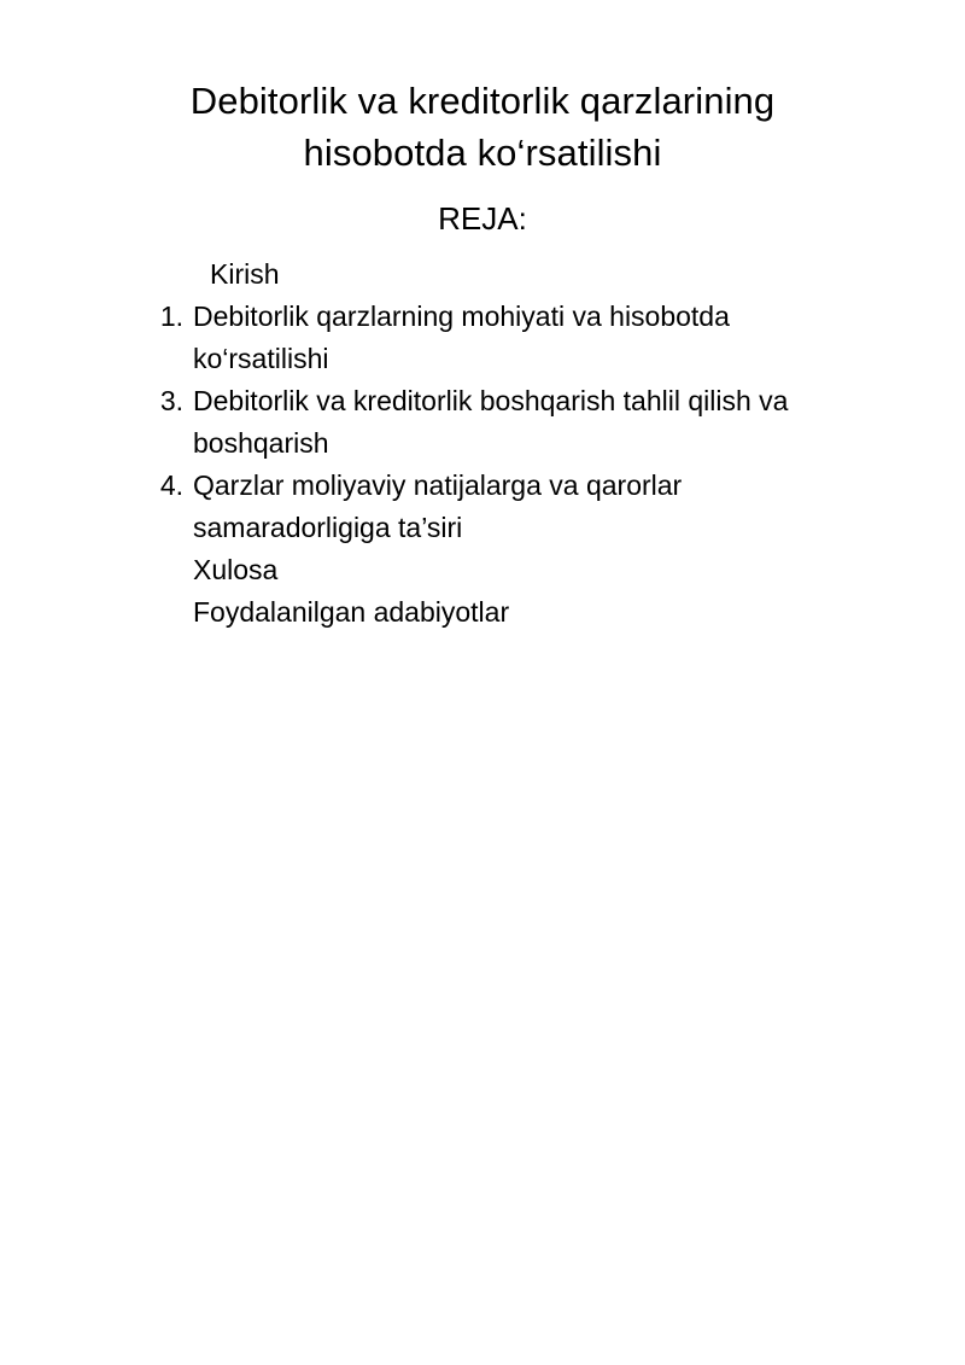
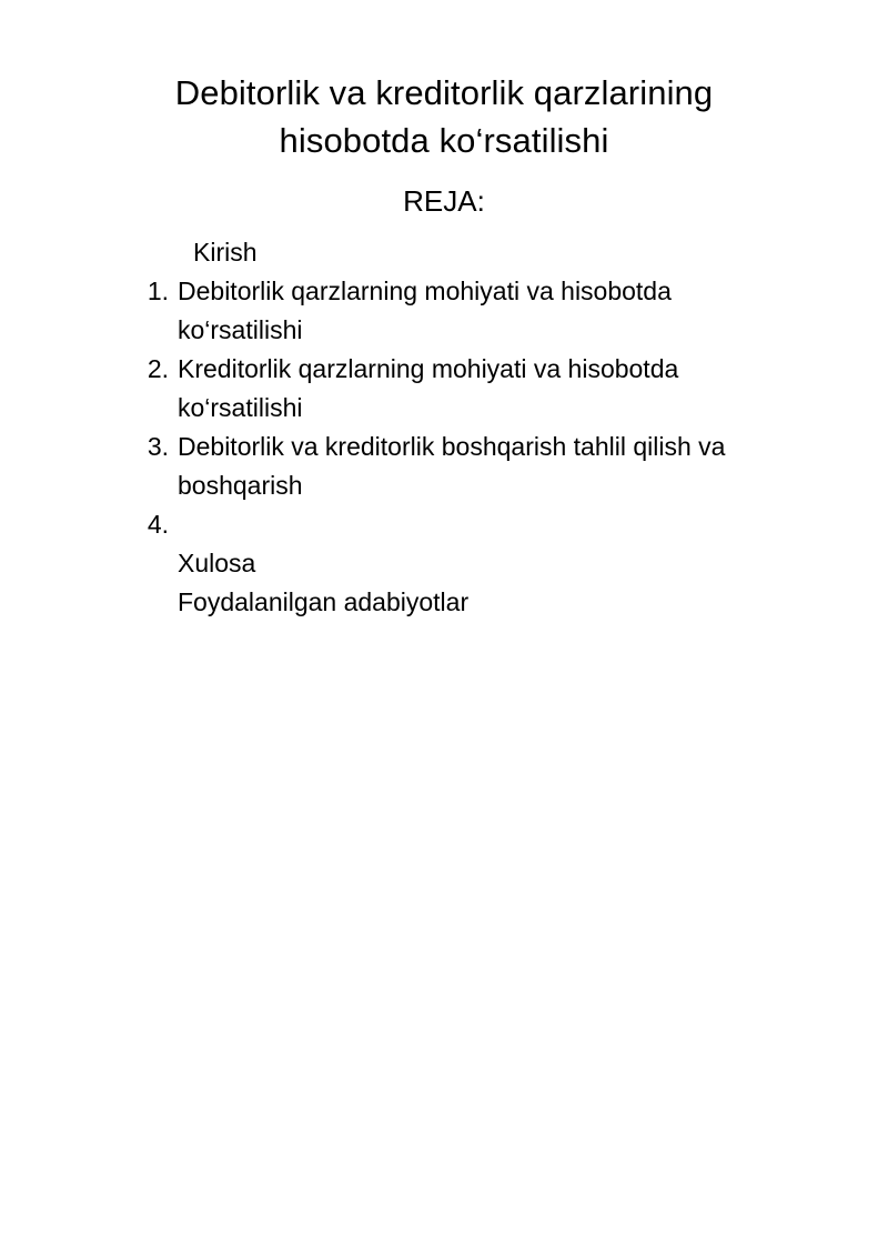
  Debitorlik va kreditorlik qarzlarining hisobotda ko‘rsatilishi
  REJA:
  Kirish
  1.
  Debitorlik qarzlarning mohiyati va hisobotda ko‘rsatilishi
+ 2.
+ Kreditorlik qarzlarning mohiyati va hisobotda ko‘rsatilishi
  3.
  Debitorlik va kreditorlik boshqarish tahlil qilish va boshqarish
  4.
- Qarzlar moliyaviy natijalarga va qarorlar samaradorligiga ta’siri
  Xulosa
  Foydalanilgan adabiyotlar
